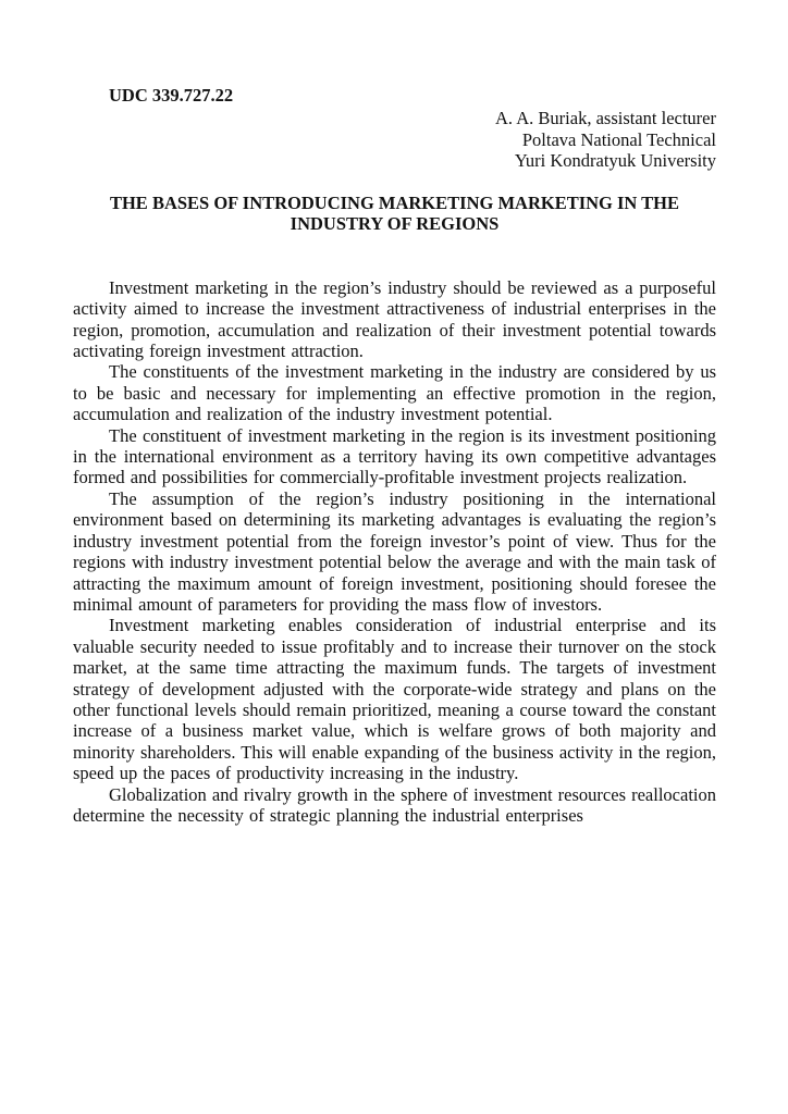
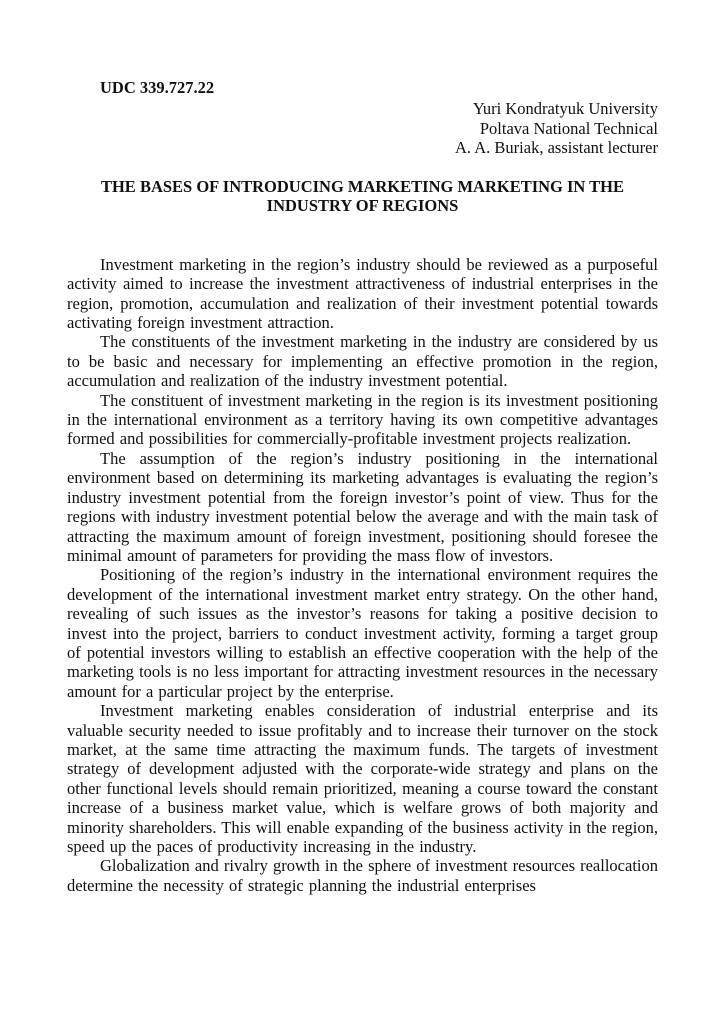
  UDC 339.727.22
- A. A. Buriak, assistant lecturer
+ Yuri Kondratyuk University
  Poltava National Technical
- Yuri Kondratyuk University
+ A. A. Buriak, assistant lecturer
  THE BASES OF INTRODUCING MARKETING MARKETING IN THE INDUSTRY OF REGIONS
  Investment marketing in the region’s industry should be reviewed as a purposeful activity aimed to increase the investment attractiveness of industrial enterprises in the region, promotion, accumulation and realization of their investment potential towards activating foreign investment attraction.
  The constituents of the investment marketing in the industry are considered by us to be basic and necessary for implementing an effective promotion in the region, accumulation and realization of the industry investment potential.
  The constituent of investment marketing in the region is its investment positioning in the international environment as a territory having its own competitive advantages formed and possibilities for commercially-profitable investment projects realization.
  The assumption of the region’s industry positioning in the international environment based on determining its marketing advantages is evaluating the region’s industry investment potential from the foreign investor’s point of view. Thus for the regions with industry investment potential below the average and with the main task of attracting the maximum amount of foreign investment, positioning should foresee the minimal amount of parameters for providing the mass flow of investors.
+ Positioning of the region’s industry in the international environment requires the development of the international investment market entry strategy. On the other hand, revealing of such issues as the investor’s reasons for taking a positive decision to invest into the project, barriers to conduct investment activity, forming a target group of potential investors willing to establish an effective cooperation with the help of the marketing tools is no less important for attracting investment resources in the necessary amount for a particular project by the enterprise.
  Investment marketing enables consideration of industrial enterprise and its valuable security needed to issue profitably and to increase their turnover on the stock market, at the same time attracting the maximum funds. The targets of investment strategy of development adjusted with the corporate-wide strategy and plans on the other functional levels should remain prioritized, meaning a course toward the constant increase of a business market value, which is welfare grows of both majority and minority shareholders. This will enable expanding of the business activity in the region, speed up the paces of productivity increasing in the industry.
  Globalization and rivalry growth in the sphere of investment resources reallocation determine the necessity of strategic planning the industrial enterprises
